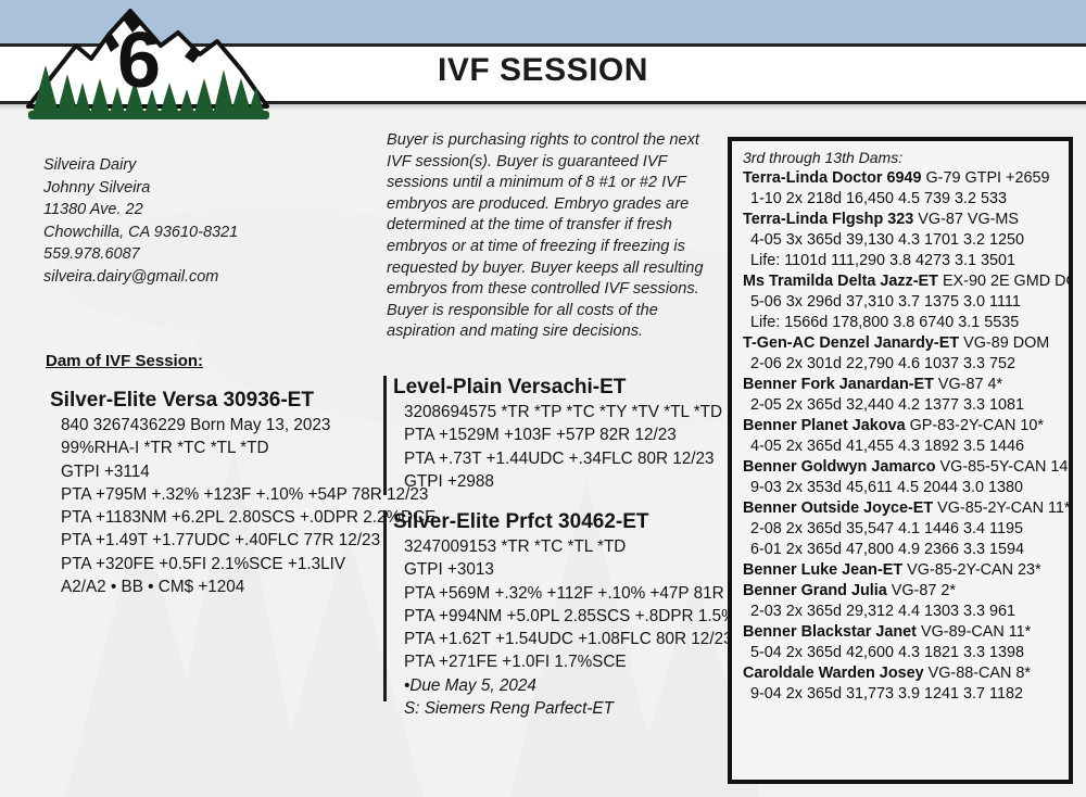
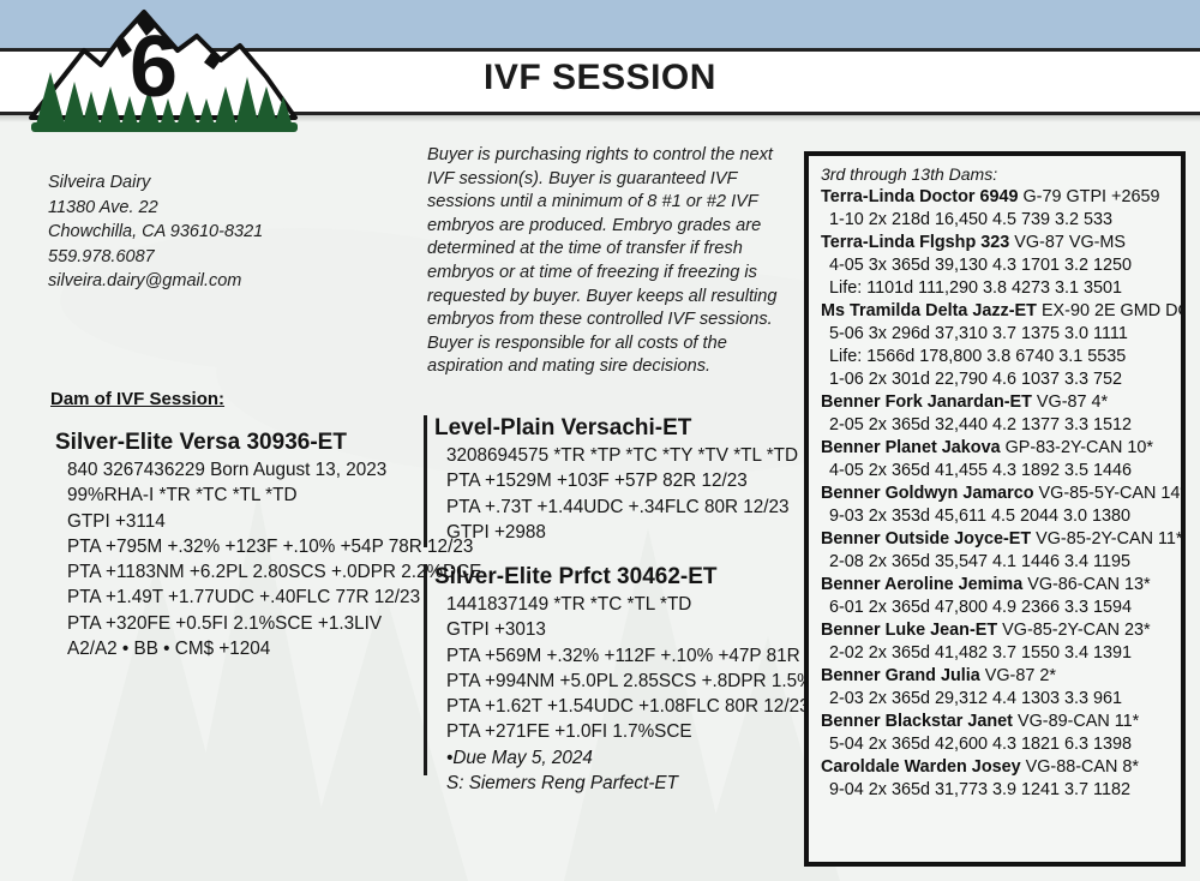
  IVF SESSION
  6
  Silveira Dairy
- Johnny Silveira
  11380 Ave. 22
  Chowchilla, CA 93610-8321
  559.978.6087
  silveira.dairy@gmail.com
  Buyer is purchasing rights to control the next IVF session(s). Buyer is guaranteed IVF sessions until a minimum of 8 #1 or #2 IVF embryos are produced. Embryo grades are determined at the time of transfer if fresh embryos or at time of freezing if freezing is requested by buyer. Buyer keeps all resulting embryos from these controlled IVF sessions. Buyer is responsible for all costs of the aspiration and mating sire decisions.
  Dam of IVF Session:
  Silver-Elite Versa 30936-ET
- 840 3267436229 Born May 13, 2023
+ 840 3267436229 Born August 13, 2023
  99%RHA-I *TR *TC *TL *TD
  GTPI +3114
  PTA +795M +.32% +123F +.10% +54P 78R 12/23
  PTA +1183NM +6.2PL 2.80SCS +.0DPR 2.2%DCE
  PTA +1.49T +1.77UDC +.40FLC 77R 12/23
  PTA +320FE +0.5FI 2.1%SCE +1.3LIV
  A2/A2 • BB • CM$ +1204
  Level-Plain Versachi-ET
  3208694575 *TR *TP *TC *TY *TV *TL *TD
  PTA +1529M +103F +57P 82R 12/23
  PTA +.73T +1.44UDC +.34FLC 80R 12/23
  GTPI +2988
  Silver-Elite Prfct 30462-ET
- 3247009153 *TR *TC *TL *TD
+ 1441837149 *TR *TC *TL *TD
  GTPI +3013
  PTA +569M +.32% +112F +.10% +47P 81R
  PTA +994NM +5.0PL 2.85SCS +.8DPR 1.5
  PTA +1.62T +1.54UDC +1.08FLC 80R 12/2
  PTA +271FE +1.0FI 1.7%SCE
  •Due May 5, 2024
  S: Siemers Reng Parfect-ET
  3rd through 13th Dams:
  Terra-Linda Doctor 6949 G-79 GTPI +2659
  1-10 2x 218d 16,450 4.5 739 3.2 533
  Terra-Linda Flgshp 323 VG-87 VG-MS
  4-05 3x 365d 39,130 4.3 1701 3.2 1250
  Life: 1101d 111,290 3.8 4273 3.1 3501
  Ms Tramilda Delta Jazz-ET EX-90 2E GMD D
  5-06 3x 296d 37,310 3.7 1375 3.0 1111
  Life: 1566d 178,800 3.8 6740 3.1 5535
- T-Gen-AC Denzel Janardy-ET VG-89 DOM
- 2-06 2x 301d 22,790 4.6 1037 3.3 752
+ 1-06 2x 301d 22,790 4.6 1037 3.3 752
  Benner Fork Janardan-ET VG-87 4*
- 2-05 2x 365d 32,440 4.2 1377 3.3 1081
+ 2-05 2x 365d 32,440 4.2 1377 3.3 1512
  Benner Planet Jakova GP-83-2Y-CAN 10*
  4-05 2x 365d 41,455 4.3 1892 3.5 1446
  Benner Goldwyn Jamarco VG-85-5Y-CAN 14
  9-03 2x 353d 45,611 4.5 2044 3.0 1380
  Benner Outside Joyce-ET VG-85-2Y-CAN 11*
  2-08 2x 365d 35,547 4.1 1446 3.4 1195
+ Benner Aeroline Jemima VG-86-CAN 13*
  6-01 2x 365d 47,800 4.9 2366 3.3 1594
  Benner Luke Jean-ET VG-85-2Y-CAN 23*
+ 2-02 2x 365d 41,482 3.7 1550 3.4 1391
  Benner Grand Julia VG-87 2*
  2-03 2x 365d 29,312 4.4 1303 3.3 961
  Benner Blackstar Janet VG-89-CAN 11*
- 5-04 2x 365d 42,600 4.3 1821 3.3 1398
+ 5-04 2x 365d 42,600 4.3 1821 6.3 1398
  Caroldale Warden Josey VG-88-CAN 8*
  9-04 2x 365d 31,773 3.9 1241 3.7 1182
